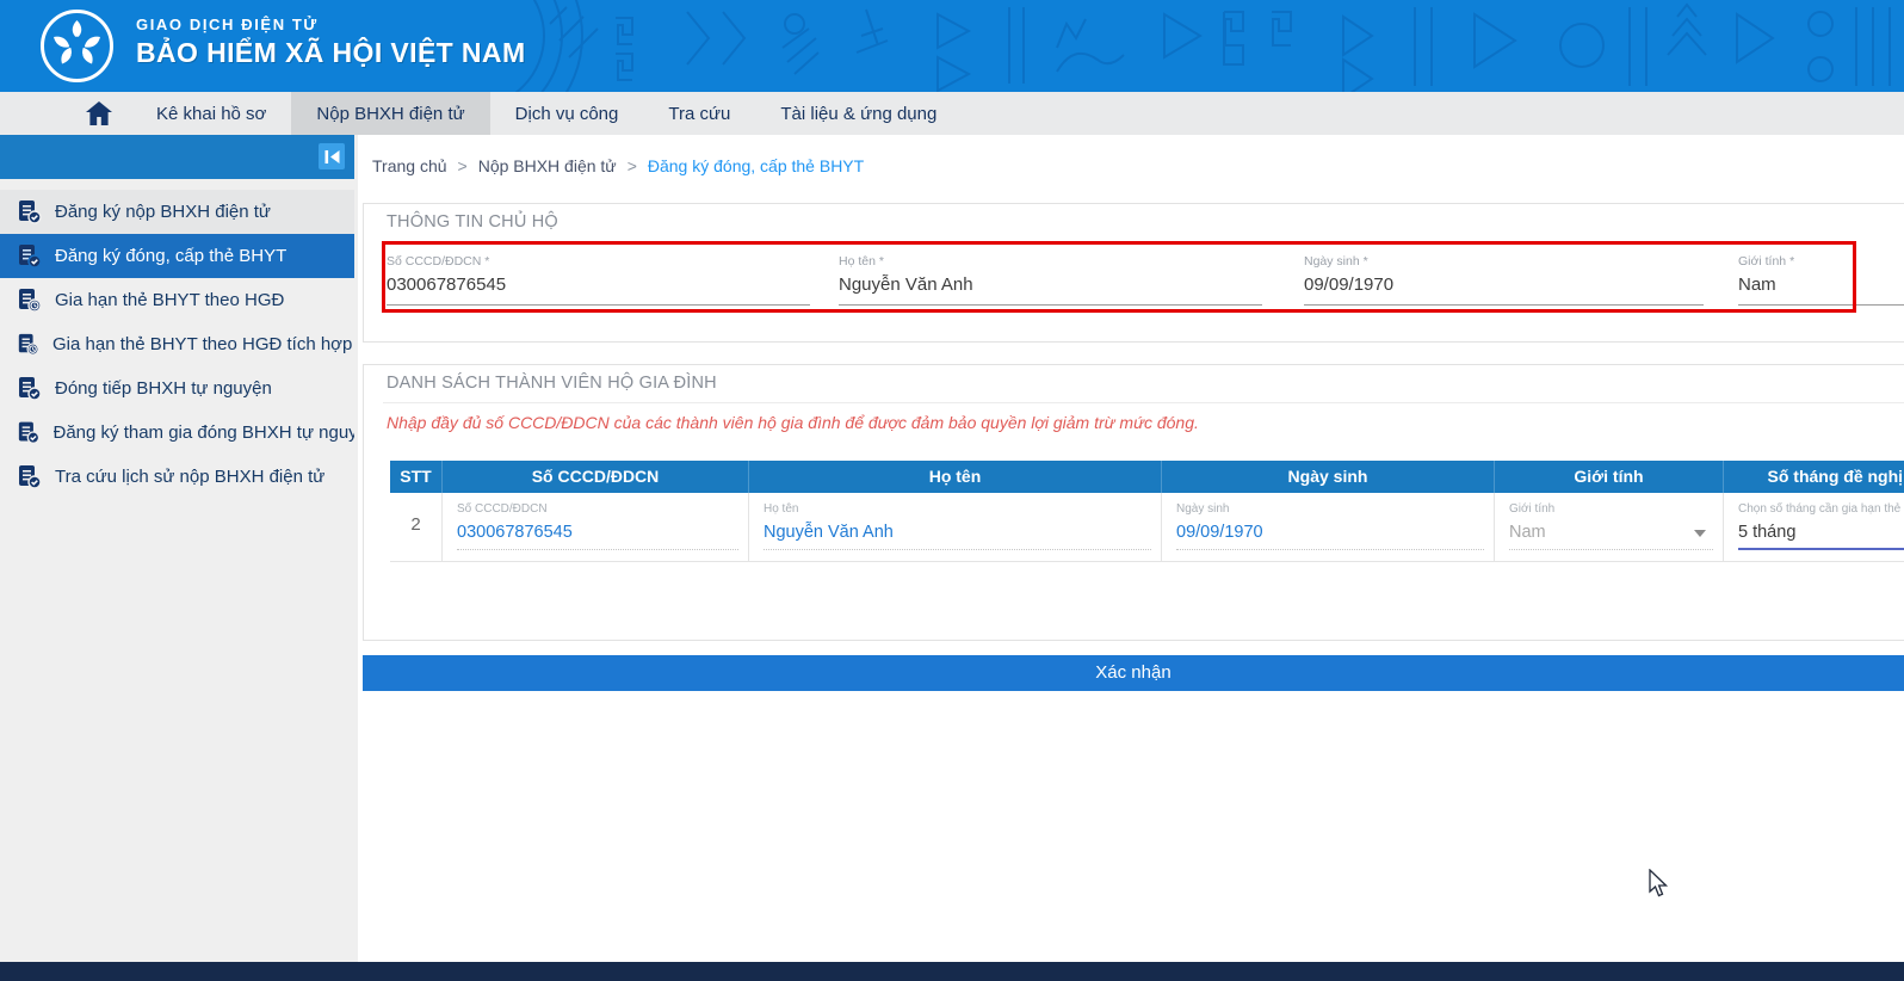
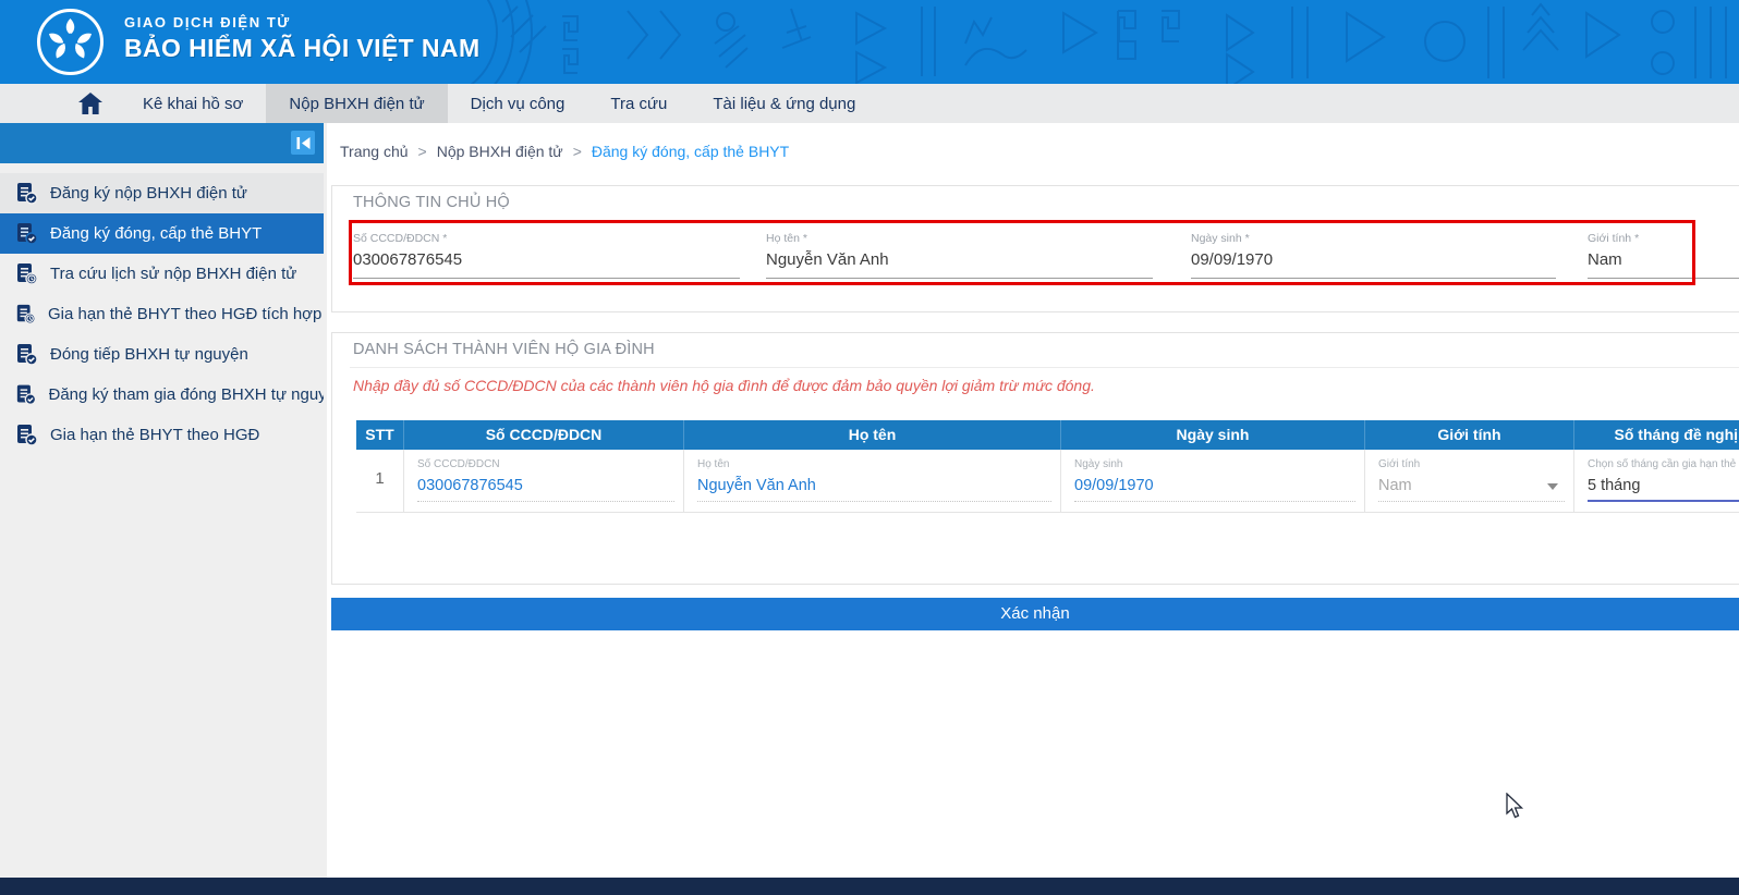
  GIAO DỊCH ĐIỆN TỬ
  BẢO HIỂM XÃ HỘI VIỆT NAM
  Kê khai hồ sơ
  Nộp BHXH điện tử
  Dịch vụ công
  Tra cứu
  Tài liệu & ứng dụng
  Đăng ký nộp BHXH điện tử
  Đăng ký đóng, cấp thẻ BHYT
- Gia hạn thẻ BHYT theo HGĐ
+ Tra cứu lịch sử nộp BHXH điện tử
  Gia hạn thẻ BHYT theo HGĐ tích hợp
  Đóng tiếp BHXH tự nguyện
  Đăng ký tham gia đóng BHXH tự nguy
- Tra cứu lịch sử nộp BHXH điện tử
+ Gia hạn thẻ BHYT theo HGĐ
  Trang chủ
  >
  Nộp BHXH điện tử
  >
  Đăng ký đóng, cấp thẻ BHYT
  THÔNG TIN CHỦ HỘ
  Số CCCD/ĐDCN *
  030067876545
  Họ tên *
  Nguyễn Văn Anh
  Ngày sinh *
  09/09/1970
  Giới tính *
  Nam
  DANH SÁCH THÀNH VIÊN HỘ GIA ĐÌNH
  Nhập đầy đủ số CCCD/ĐDCN của các thành viên hộ gia đình để được đảm bảo quyền lợi giảm trừ mức đóng.
  STT
  Số CCCD/ĐDCN
  Họ tên
  Ngày sinh
  Giới tính
  Số tháng đề nghị
- 2
+ 1
  Số CCCD/ĐDCN
  030067876545
  Họ tên
  Nguyễn Văn Anh
  Ngày sinh
  09/09/1970
  Giới tính
  Nam
  Chọn số tháng cần gia hạn thẻ
  5 tháng
  Xác nhận
